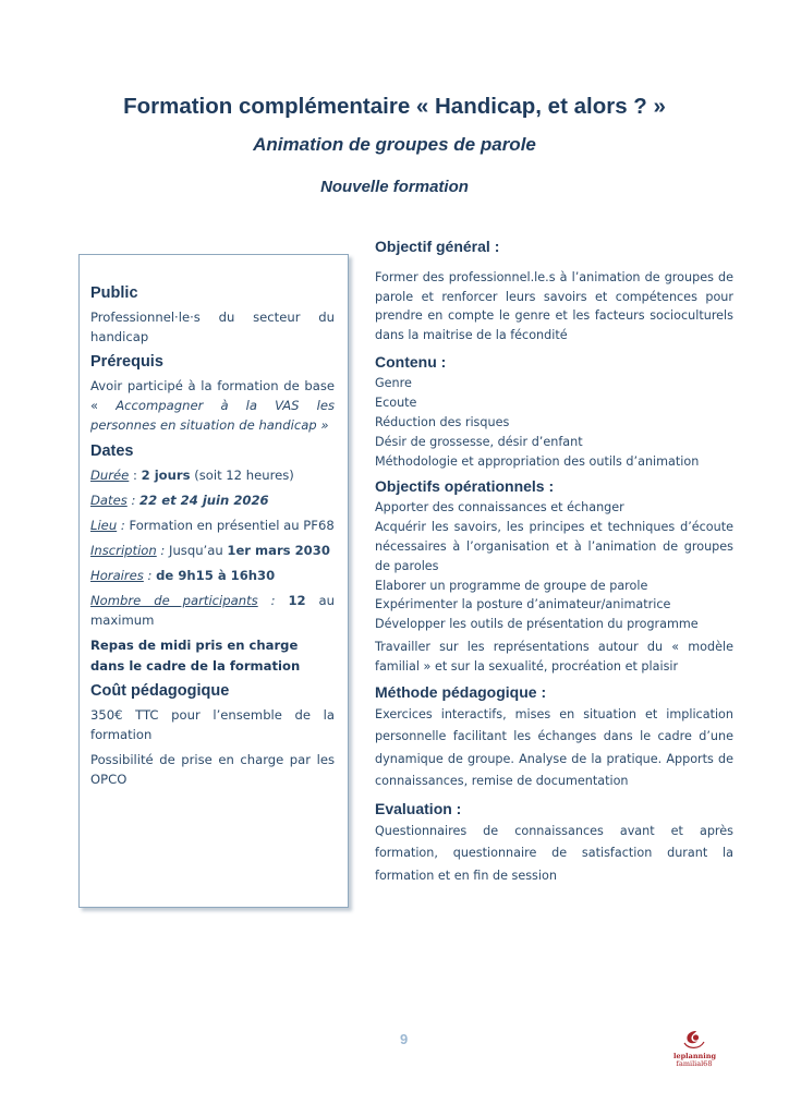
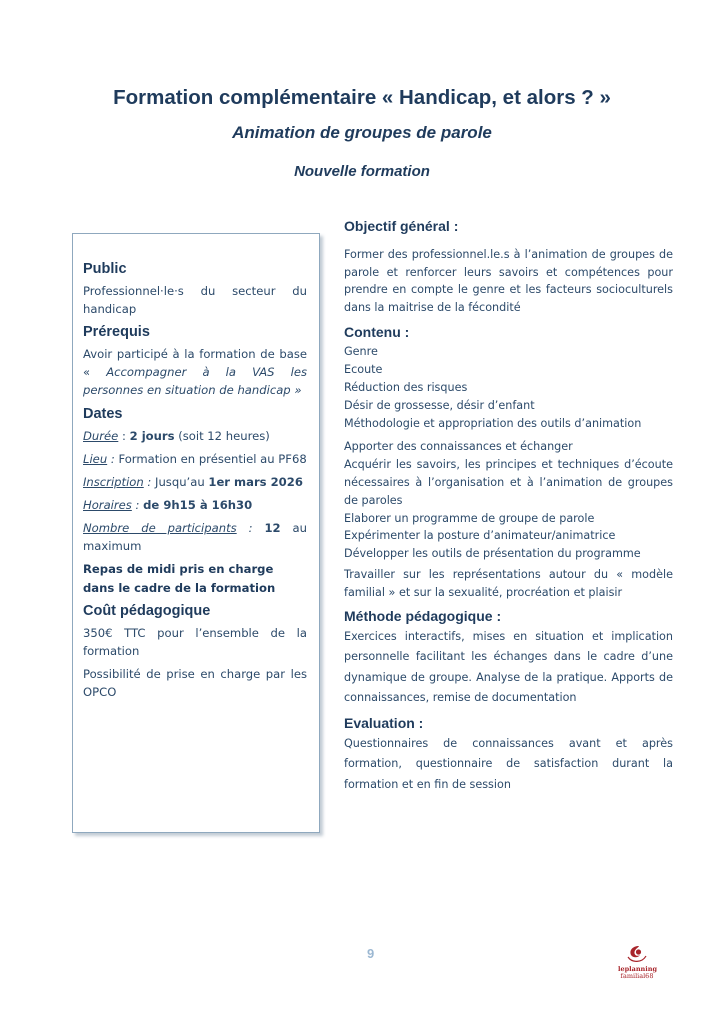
  Formation complémentaire « Handicap, et alors ? »
  Animation de groupes de parole
  Nouvelle formation
  Public
  Professionnel·le·s du secteur du handicap
  Prérequis
  Avoir participé à la formation de base « Accompagner à la VAS les personnes en situation de handicap »
  Dates
  Durée : 2 jours (soit 12 heures)
- Dates : 22 et 24 juin 2026
  Lieu : Formation en présentiel au PF68
- Inscription : Jusqu’au 1er mars 2030
+ Inscription : Jusqu’au 1er mars 2026
  Horaires : de 9h15 à 16h30
  Nombre de participants : 12 au maximum
  Repas de midi pris en charge dans le cadre de la formation
  Coût pédagogique
  350€ TTC pour l’ensemble de la formation
  Possibilité de prise en charge par les OPCO
  Objectif général :
  Former des professionnel.le.s à l’animation de groupes de parole et renforcer leurs savoirs et compétences pour prendre en compte le genre et les facteurs socioculturels dans la maitrise de la fécondité
  Contenu :
  Genre
  Ecoute
  Réduction des risques
  Désir de grossesse, désir d’enfant
  Méthodologie et appropriation des outils d’animation
- Objectifs opérationnels :
  Apporter des connaissances et échanger
  Acquérir les savoirs, les principes et techniques d’écoute nécessaires à l’organisation et à l’animation de groupes de paroles
  Elaborer un programme de groupe de parole
  Expérimenter la posture d’animateur/animatrice
  Développer les outils de présentation du programme
  Travailler sur les représentations autour du « modèle familial » et sur la sexualité, procréation et plaisir
  Méthode pédagogique :
  Exercices interactifs, mises en situation et implication personnelle facilitant les échanges dans le cadre d’une dynamique de groupe. Analyse de la pratique. Apports de connaissances, remise de documentation
  Evaluation :
  Questionnaires de connaissances avant et après formation, questionnaire de satisfaction durant la formation et en fin de session
  9
  leplanning
  familial68
